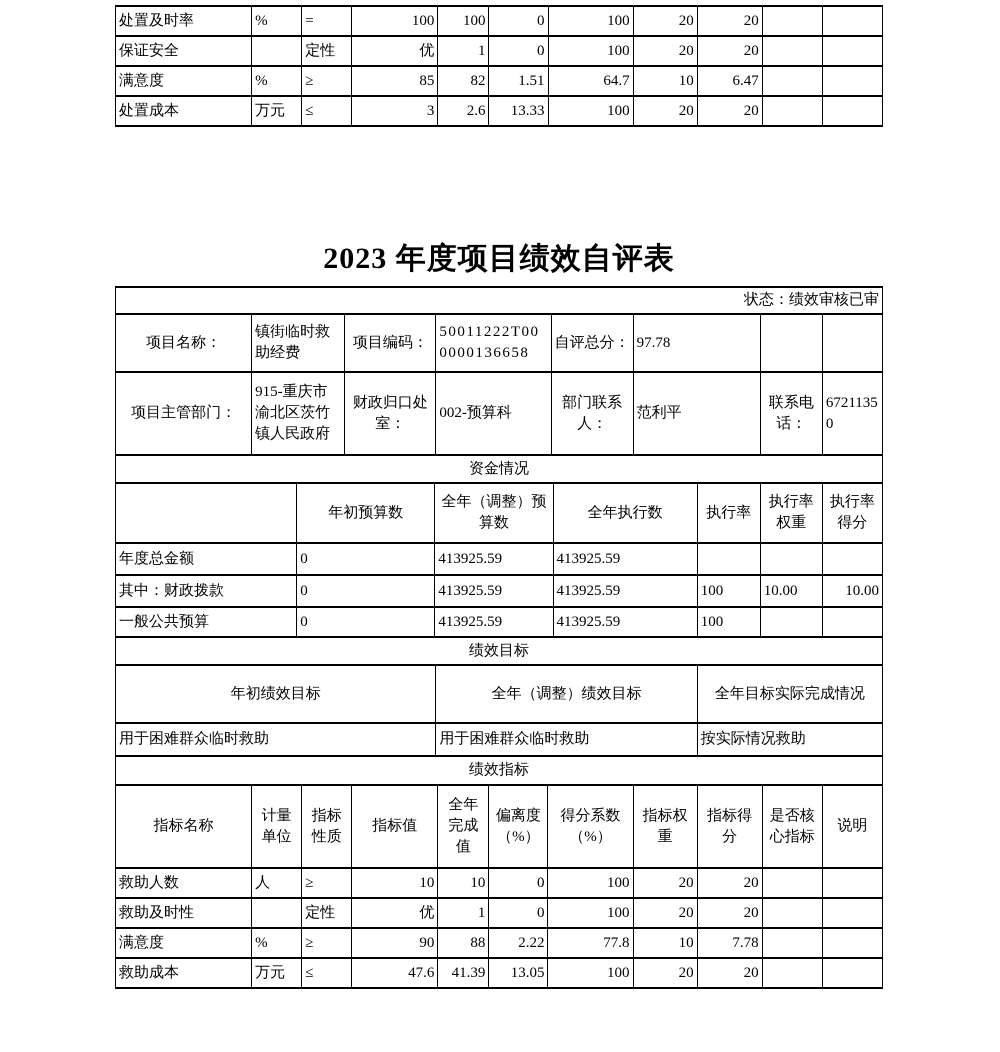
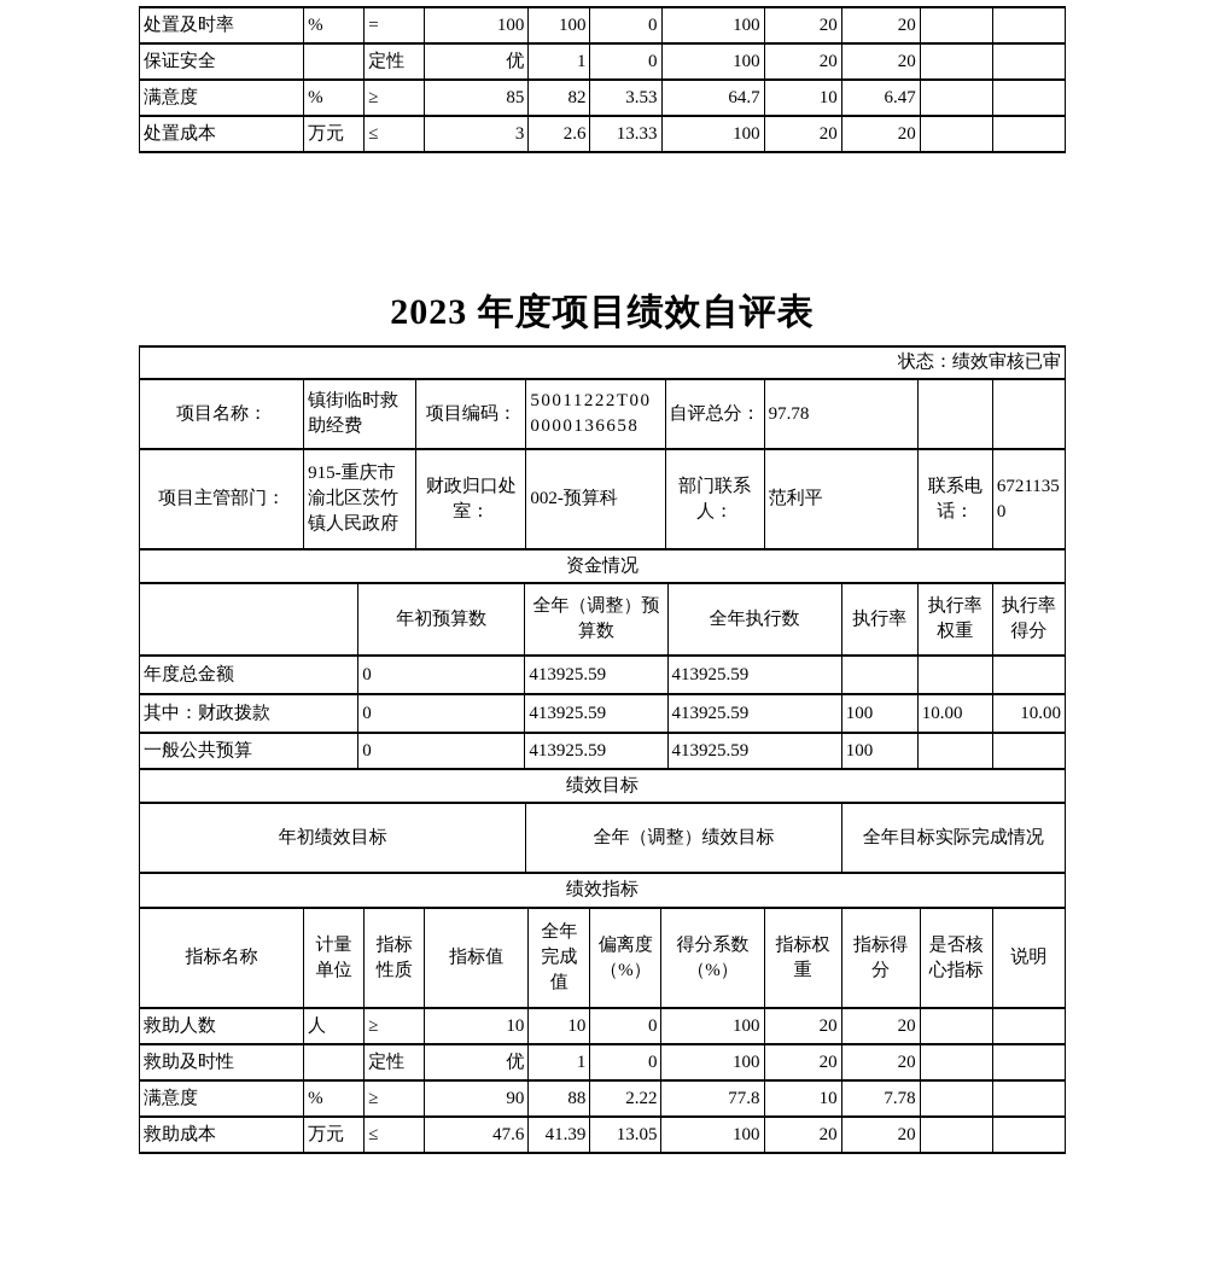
  处置及时率	%	=	100	100	0	100	20	20
  保证安全		定性	优	1	0	100	20	20
- 满意度	%	≥	85	82	1.51	64.7	10	6.47
+ 满意度	%	≥	85	82	3.53	64.7	10	6.47
  处置成本	万元	≤	3	2.6	13.33	100	20	20
  2023 年度项目绩效自评表
  状态：绩效审核已审
  项目名称：	镇街临时救助经费	项目编码：	50011222T000000136658	自评总分：	97.78
  项目主管部门：	915-重庆市渝北区茨竹镇人民政府	财政归口处室：	002-预算科	部门联系人：	范利平	联系电话：	67211350
  资金情况
  	年初预算数	全年（调整）预算数	全年执行数	执行率	执行率权重	执行率得分
  年度总金额	0	413925.59	413925.59
  其中：财政拨款	0	413925.59	413925.59	100	10.00	10.00
  一般公共预算	0	413925.59	413925.59	100
  绩效目标
  年初绩效目标	全年（调整）绩效目标	全年目标实际完成情况
- 用于困难群众临时救助	用于困难群众临时救助	按实际情况救助
  绩效指标
  指标名称	计量单位	指标性质	指标值	全年完成值	偏离度（%）	得分系数（%）	指标权重	指标得分	是否核心指标	说明
  救助人数	人	≥	10	10	0	100	20	20
  救助及时性		定性	优	1	0	100	20	20
  满意度	%	≥	90	88	2.22	77.8	10	7.78
  救助成本	万元	≤	47.6	41.39	13.05	100	20	20
